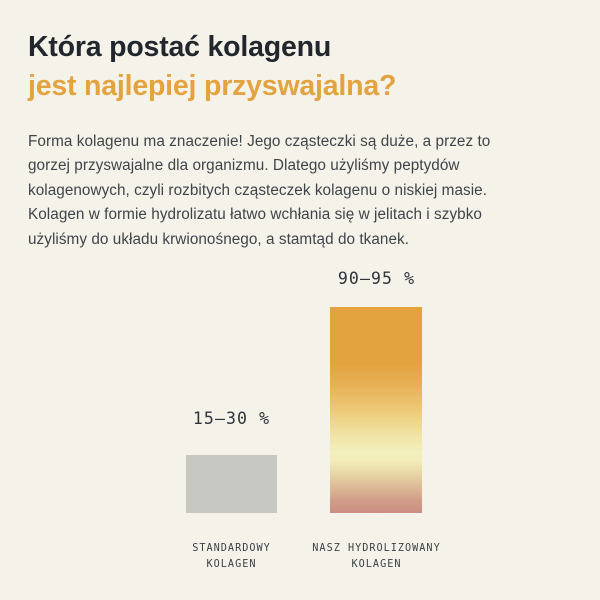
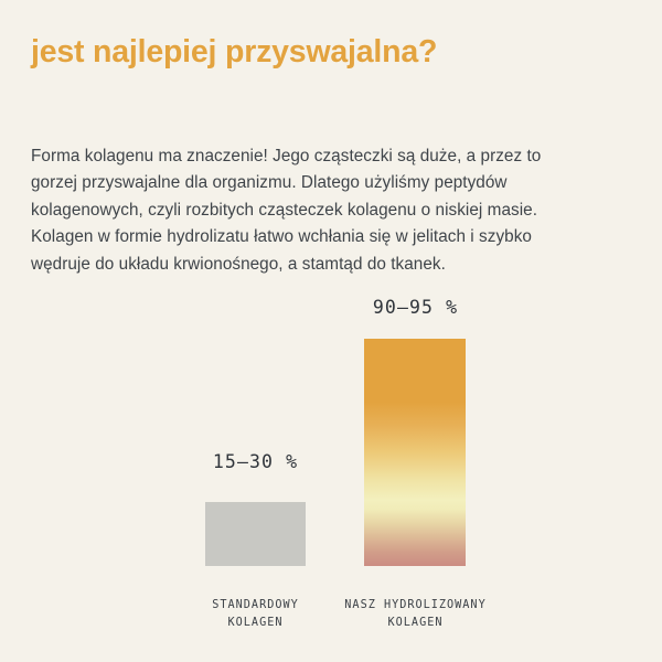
- Która postać kolagenu
  jest najlepiej przyswajalna?
  Forma kolagenu ma znaczenie! Jego cząsteczki są duże, a przez to
  gorzej przyswajalne dla organizmu. Dlatego użyliśmy peptydów
  kolagenowych, czyli rozbitych cząsteczek kolagenu o niskiej masie.
  Kolagen w formie hydrolizatu łatwo wchłania się w jelitach i szybko
- użyliśmy do układu krwionośnego, a stamtąd do tkanek.
+ wędruje do układu krwionośnego, a stamtąd do tkanek.
  15–30 %
  STANDARDOWY
  KOLAGEN
  90–95 %
  NASZ HYDROLIZOWANY
  KOLAGEN
